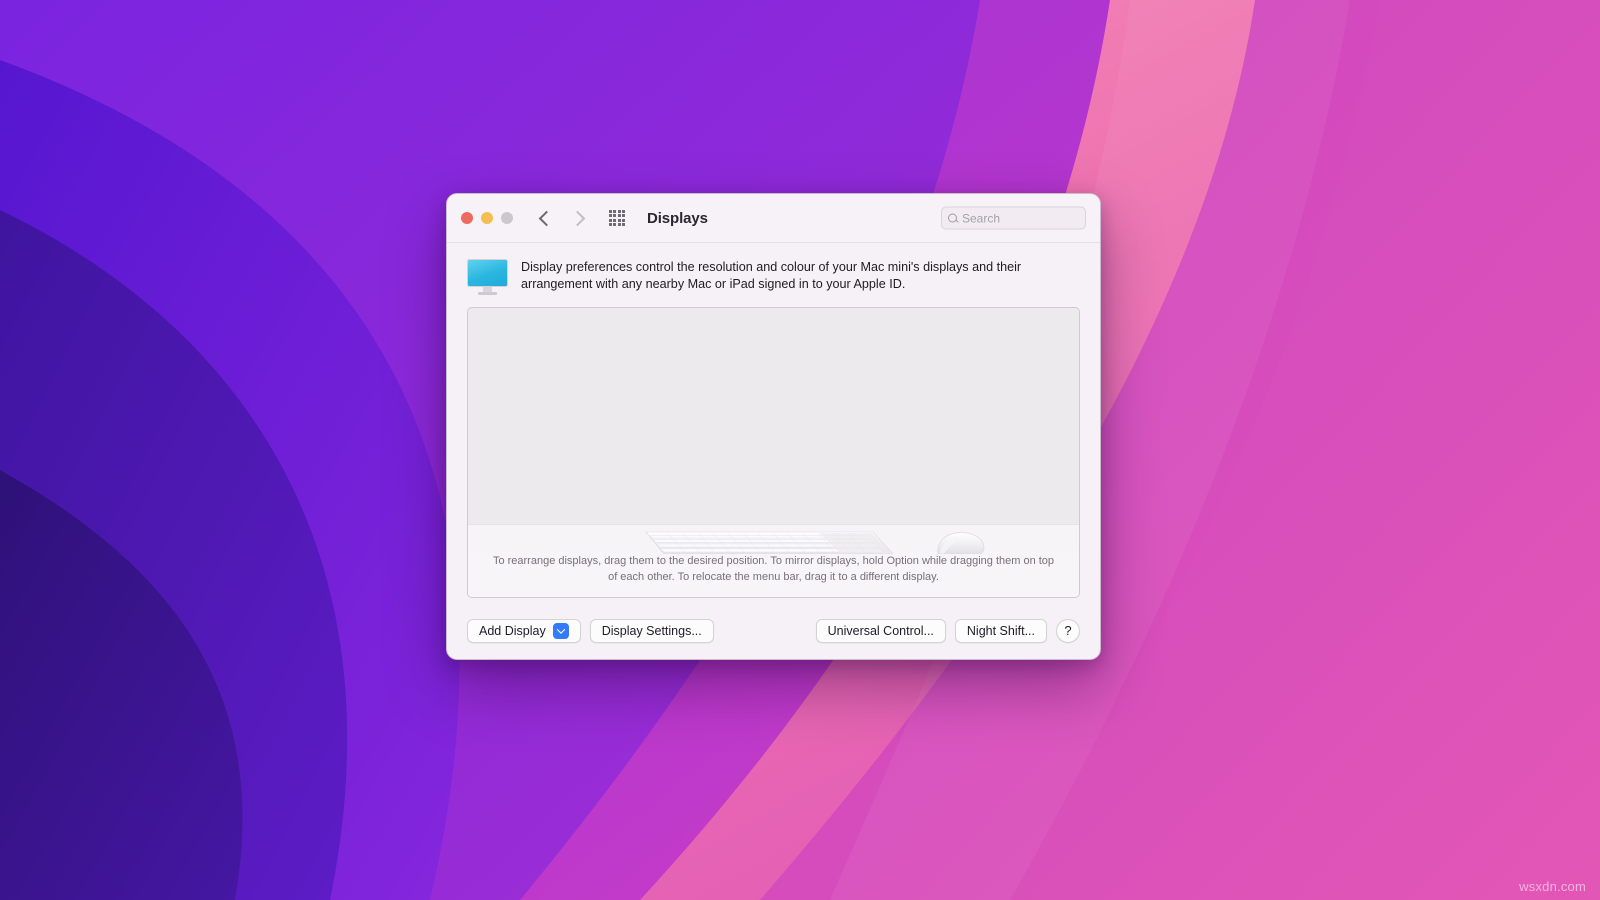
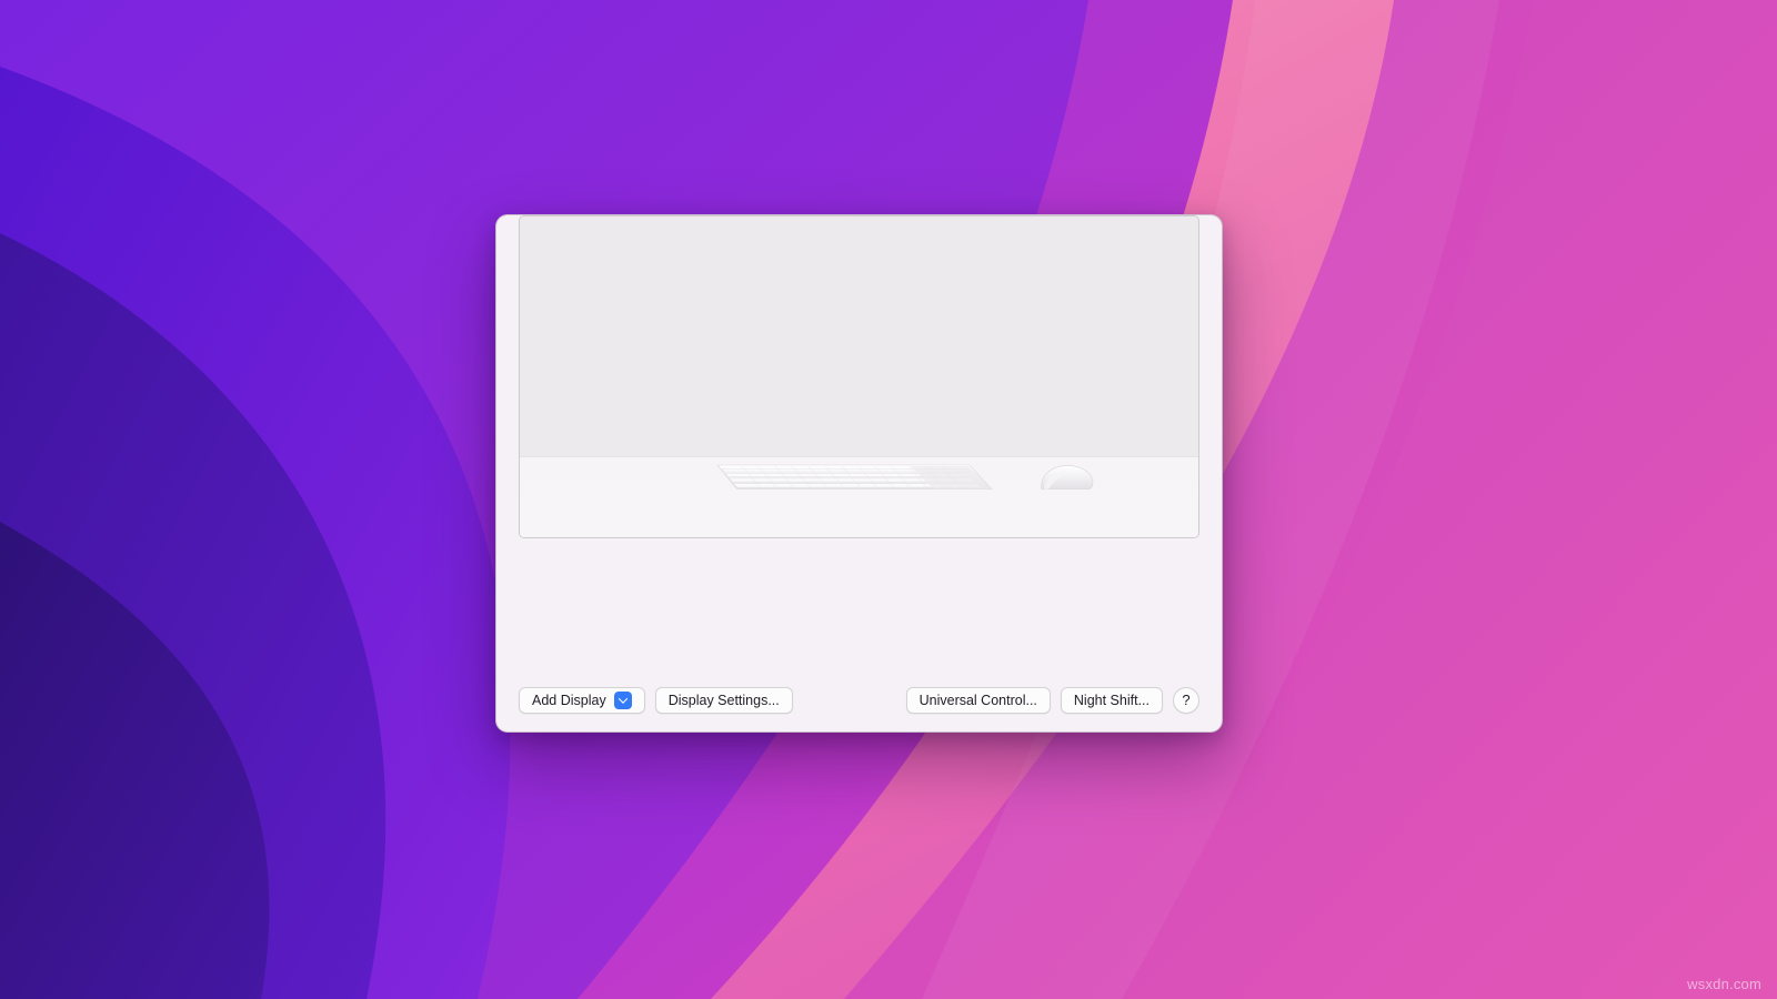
  wsxdn.com
- Displays
- Search
- Display preferences control the resolution and colour of your Mac mini's displays and their arrangement with any nearby Mac or iPad signed in to your Apple ID.
- To rearrange displays, drag them to the desired position. To mirror displays, hold Option while dragging them on top of each other. To relocate the menu bar, drag it to a different display.
  Add Display
  Display Settings...
  Universal Control...
  Night Shift...
  ?
